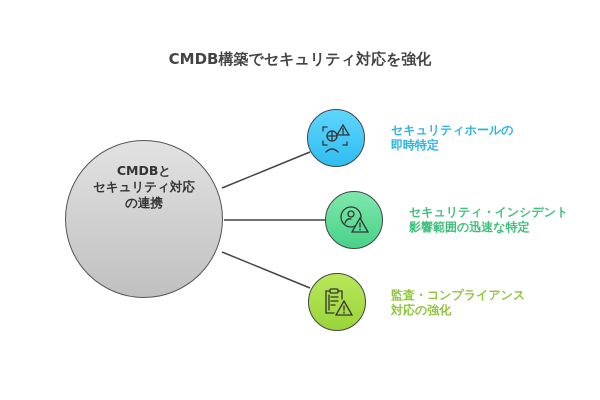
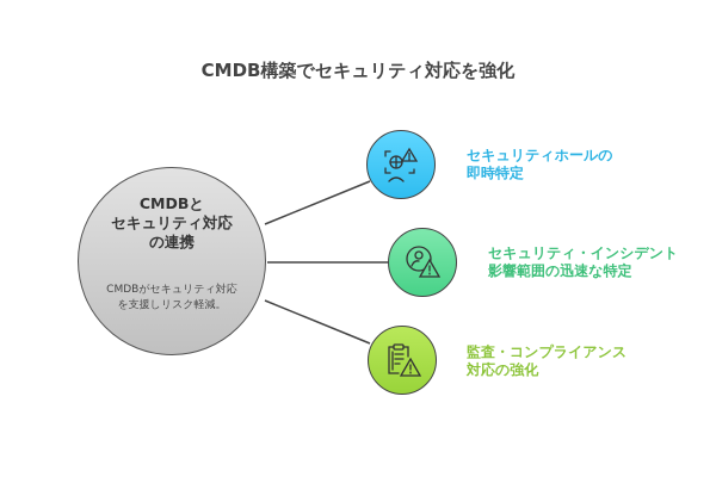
  CMDB構築でセキュリティ対応を強化
  CMDBと
  セキュリティ対応
  の連携
+ CMDBがセキュリティ対応
+ を支援しリスク軽減。
  セキュリティホールの
  即時特定
  セキュリティ・インシデント
  影響範囲の迅速な特定
  監査・コンプライアンス
  対応の強化
